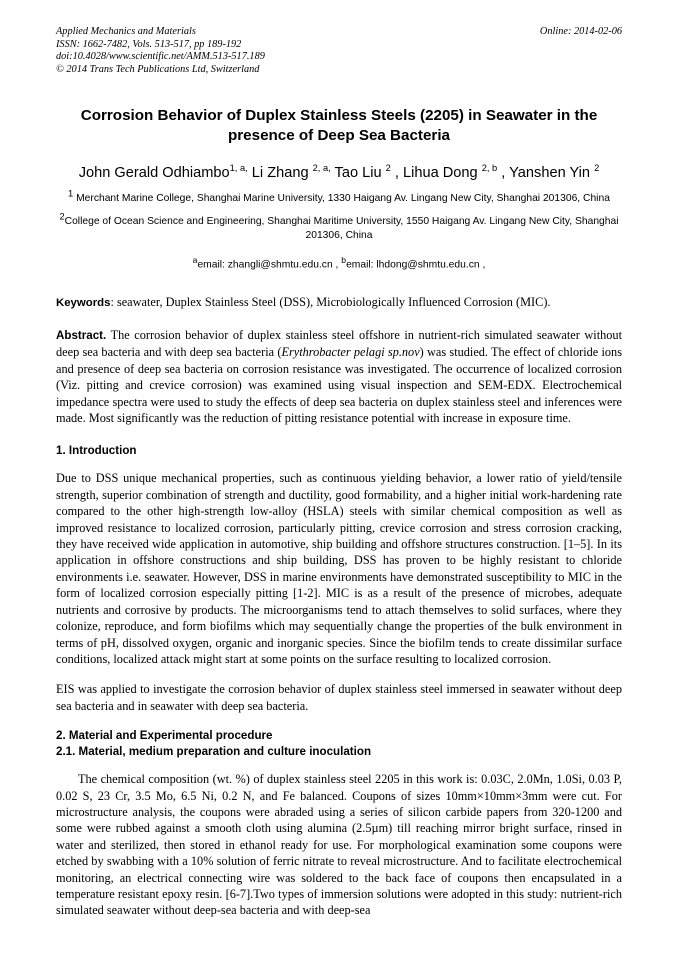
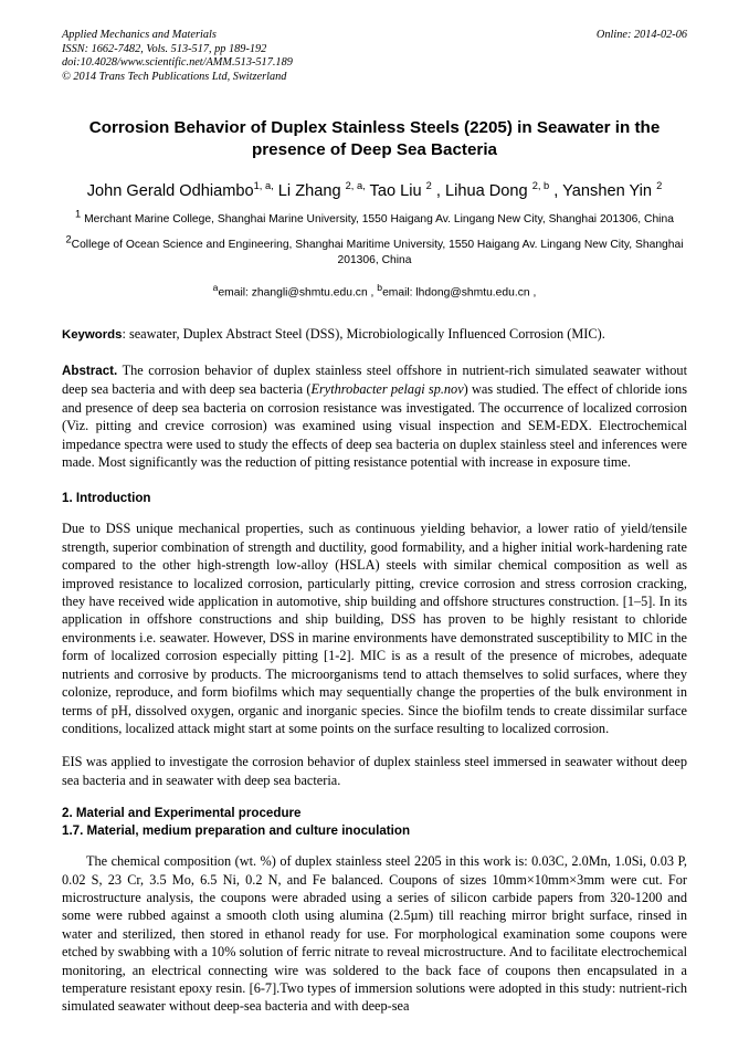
  Online: 2014-02-06
  Applied Mechanics and Materials
  ISSN: 1662-7482, Vols. 513-517, pp 189-192
  doi:10.4028/www.scientific.net/AMM.513-517.189
  © 2014 Trans Tech Publications Ltd, Switzerland
  Corrosion Behavior of Duplex Stainless Steels (2205) in Seawater in the presence of Deep Sea Bacteria
  John Gerald Odhiambo1, a, Li Zhang 2, a, Tao Liu 2 , Lihua Dong 2, b , Yanshen Yin 2
- 1 Merchant Marine College, Shanghai Marine University, 1330 Haigang Av. Lingang New City, Shanghai 201306, China
+ 1 Merchant Marine College, Shanghai Marine University, 1550 Haigang Av. Lingang New City, Shanghai 201306, China
  2College of Ocean Science and Engineering, Shanghai Maritime University, 1550 Haigang Av. Lingang New City, Shanghai 201306, China
  aemail: zhangli@shmtu.edu.cn , bemail: lhdong@shmtu.edu.cn ,
- Keywords: seawater, Duplex Stainless Steel (DSS), Microbiologically Influenced Corrosion (MIC).
+ Keywords: seawater, Duplex Abstract Steel (DSS), Microbiologically Influenced Corrosion (MIC).
  Abstract. The corrosion behavior of duplex stainless steel offshore in nutrient-rich simulated seawater without deep sea bacteria and with deep sea bacteria (Erythrobacter pelagi sp.nov) was studied. The effect of chloride ions and presence of deep sea bacteria on corrosion resistance was investigated. The occurrence of localized corrosion (Viz. pitting and crevice corrosion) was examined using visual inspection and SEM-EDX. Electrochemical impedance spectra were used to study the effects of deep sea bacteria on duplex stainless steel and inferences were made. Most significantly was the reduction of pitting resistance potential with increase in exposure time.
  1. Introduction
  Due to DSS unique mechanical properties, such as continuous yielding behavior, a lower ratio of yield/tensile strength, superior combination of strength and ductility, good formability, and a higher initial work-hardening rate compared to the other high-strength low-alloy (HSLA) steels with similar chemical composition as well as improved resistance to localized corrosion, particularly pitting, crevice corrosion and stress corrosion cracking, they have received wide application in automotive, ship building and offshore structures construction. [1–5]. In its application in offshore constructions and ship building, DSS has proven to be highly resistant to chloride environments i.e. seawater. However, DSS in marine environments have demonstrated susceptibility to MIC in the form of localized corrosion especially pitting [1-2]. MIC is as a result of the presence of microbes, adequate nutrients and corrosive by products. The microorganisms tend to attach themselves to solid surfaces, where they colonize, reproduce, and form biofilms which may sequentially change the properties of the bulk environment in terms of pH, dissolved oxygen, organic and inorganic species. Since the biofilm tends to create dissimilar surface conditions, localized attack might start at some points on the surface resulting to localized corrosion.
  EIS was applied to investigate the corrosion behavior of duplex stainless steel immersed in seawater without deep sea bacteria and in seawater with deep sea bacteria.
  2. Material and Experimental procedure
- 2.1. Material, medium preparation and culture inoculation
+ 1.7. Material, medium preparation and culture inoculation
  The chemical composition (wt. %) of duplex stainless steel 2205 in this work is: 0.03C, 2.0Mn, 1.0Si, 0.03 P, 0.02 S, 23 Cr, 3.5 Mo, 6.5 Ni, 0.2 N, and Fe balanced. Coupons of sizes 10mm×10mm×3mm were cut. For microstructure analysis, the coupons were abraded using a series of silicon carbide papers from 320-1200 and some were rubbed against a smooth cloth using alumina (2.5µm) till reaching mirror bright surface, rinsed in water and sterilized, then stored in ethanol ready for use. For morphological examination some coupons were etched by swabbing with a 10% solution of ferric nitrate to reveal microstructure. And to facilitate electrochemical monitoring, an electrical connecting wire was soldered to the back face of coupons then encapsulated in a temperature resistant epoxy resin. [6-7].Two types of immersion solutions were adopted in this study: nutrient-rich simulated seawater without deep-sea bacteria and with deep-sea
